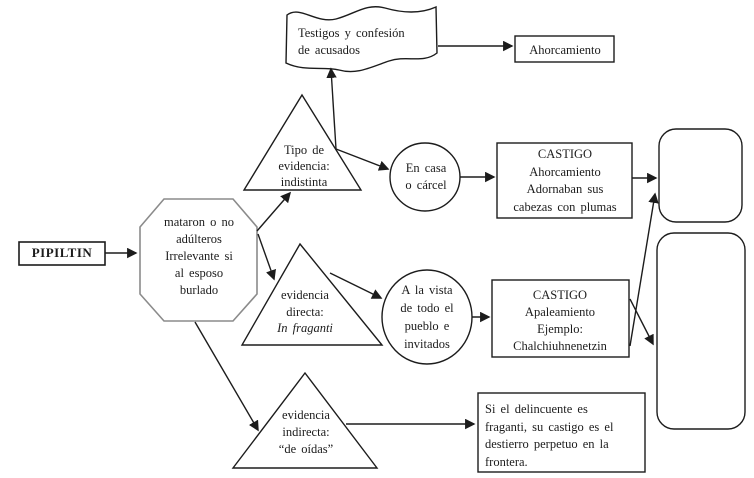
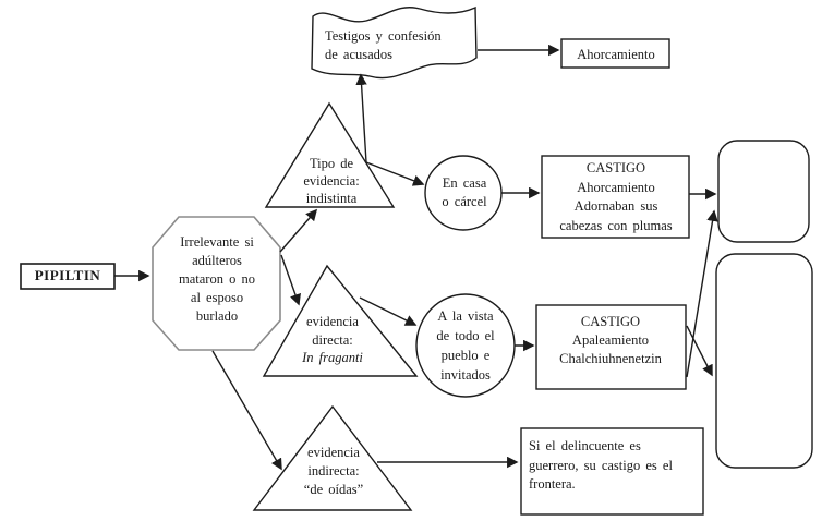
  PIPILTIN
- mataron o no
+ Irrelevante si
  adúlteros
- Irrelevante si
+ mataron o no
  al esposo
  burlado
  Testigos y confesión
  de acusados
  Ahorcamiento
  Tipo de
  evidencia:
  indistinta
  En casa
  o cárcel
  CASTIGO
  Ahorcamiento
  Adornaban sus
  cabezas con plumas
  evidencia
  directa:
  In fraganti
  A la vista
  de todo el
  pueblo e
  invitados
  CASTIGO
  Apaleamiento
- Ejemplo:
  Chalchiuhnenetzin
  evidencia
  indirecta:
  “de oídas”
  Si el delincuente es
- fraganti, su castigo es el
+ guerrero, su castigo es el
- destierro perpetuo en la
  frontera.
